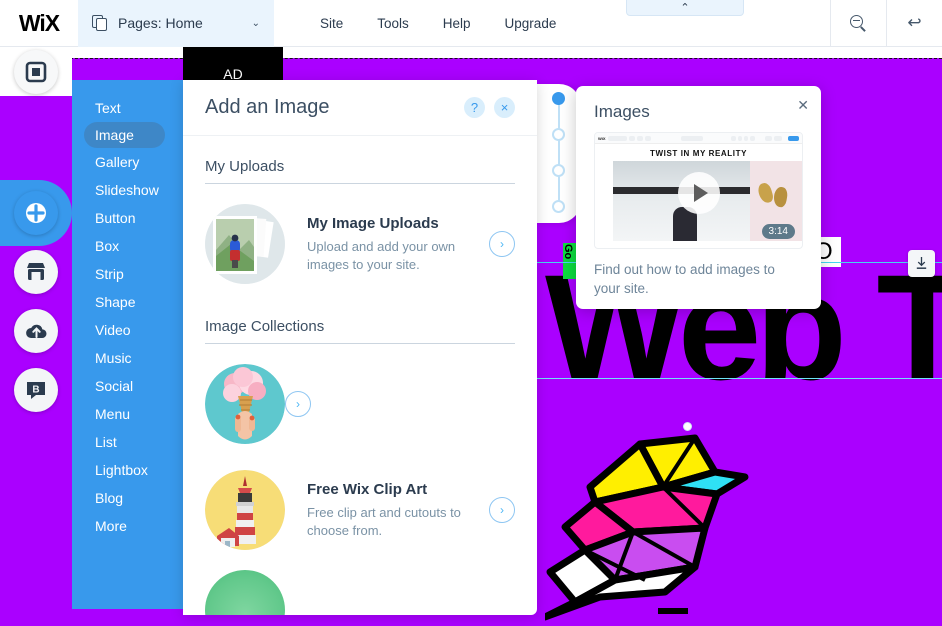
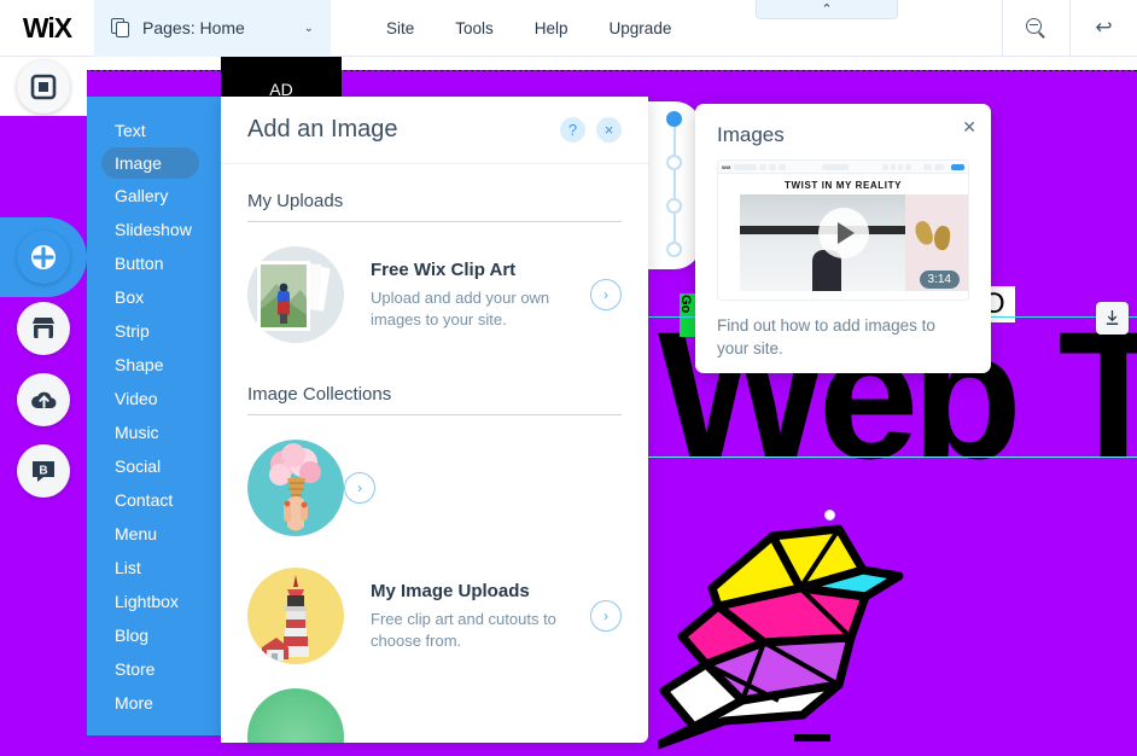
  AD
  Web T
  O
  B
  Text
  Image
  Gallery
  Slideshow
  Button
  Box
  Strip
  Shape
  Video
  Music
  Social
+ Contact
  Menu
  List
  Lightbox
  Blog
+ Store
  More
  Add an Image
  ?
  ×
  My Uploads
- My Image Uploads
+ Free Wix Clip Art
  Upload and add your own images to your site.
  ›
  Image Collections
  ›
- Free Wix Clip Art
+ My Image Uploads
  Free clip art and cutouts to choose from.
  ›
  ✕
  Images
  TWIST IN MY REALITY
  3:14
  Find out how to add images to your site.
  WiX
  Pages: Home
  ⌄
  Site
  Tools
  Help
  Upgrade
  ↩
  ⌃
